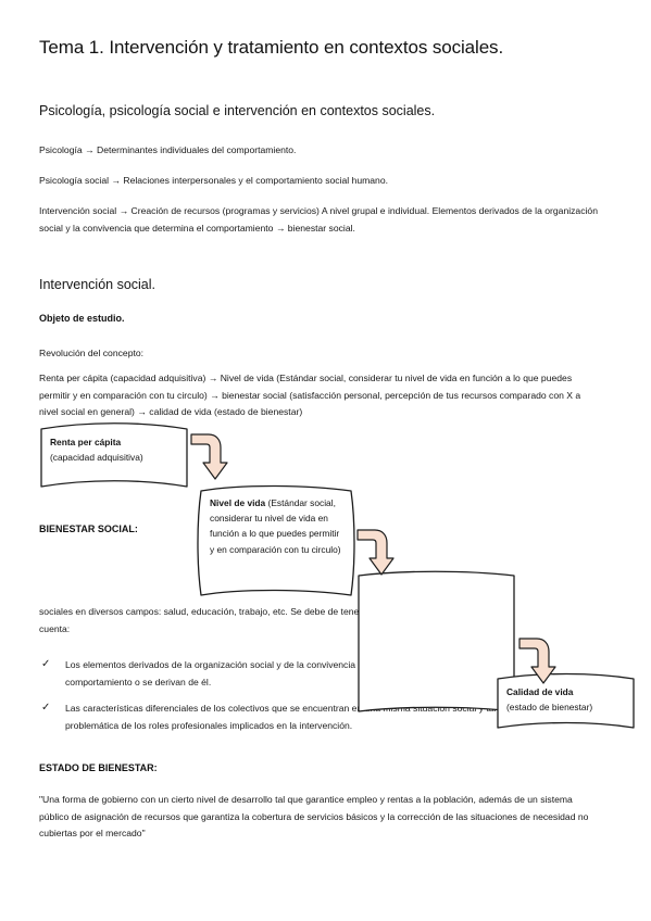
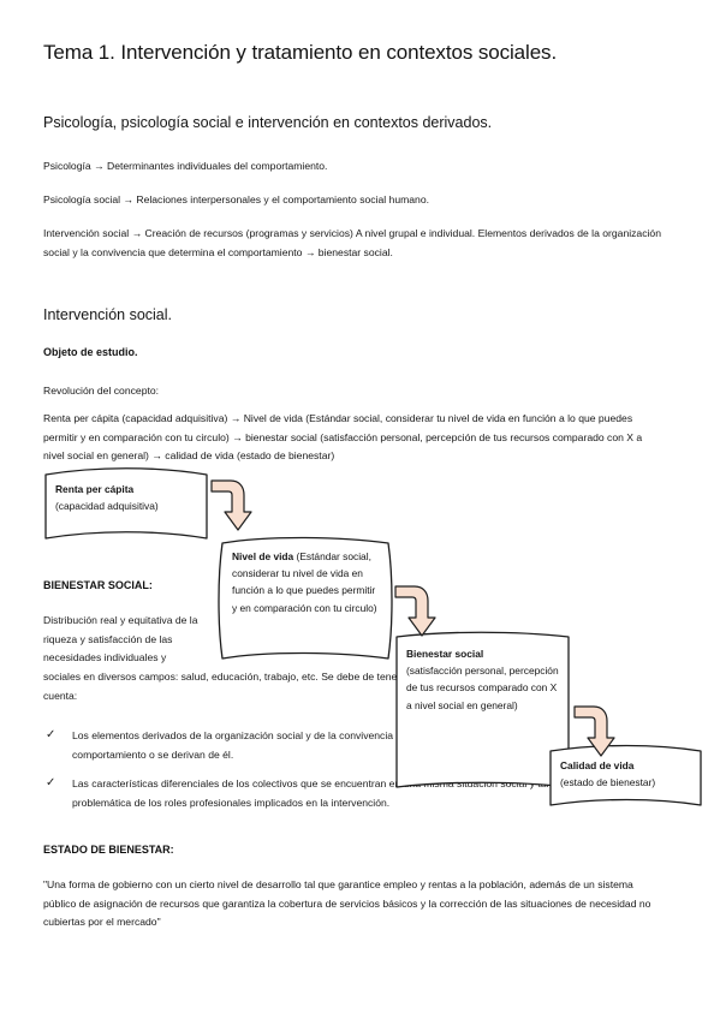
  Tema 1. Intervención y tratamiento en contextos sociales.
- Psicología, psicología social e intervención en contextos sociales.
+ Psicología, psicología social e intervención en contextos derivados.
  Psicología → Determinantes individuales del comportamiento.
  Psicología social → Relaciones interpersonales y el comportamiento social humano.
  Intervención social → Creación de recursos (programas y servicios) A nivel grupal e individual. Elementos derivados de la organización social y la convivencia que determina el comportamiento → bienestar social.
  Intervención social.
  Objeto de estudio.
  Revolución del concepto:
  Renta per cápita (capacidad adquisitiva) → Nivel de vida (Estándar social, considerar tu nivel de vida en función a lo que puedes permitir y en comparación con tu circulo) → bienestar social (satisfacción personal, percepción de tus recursos comparado con X a nivel social en general) → calidad de vida (estado de bienestar)
  BIENESTAR SOCIAL:
+ Distribución real y equitativa de la riqueza y satisfacción de las necesidades individuales y
  sociales en diversos campos: salud, educación, trabajo, etc. Se debe de tene cuenta:
  ✓
  Los elementos derivados de la organización social y de la convivencia comportamiento o se derivan de él.
  ✓
  Las características diferenciales de los colectivos que se encuentran euación problemática de los roles profesionales implicados en la intervención.
  ESTADO DE BIENESTAR:
  "Una forma de gobierno con un cierto nivel de desarrollo tal que garantice empleo y rentas a la población, además de un sistema público de asignación de recursos que garantiza la cobertura de servicios básicos y la corrección de las situaciones de necesidad no cubiertas por el mercado"
  Renta per cápita
  (capacidad adquisitiva)
  Nivel de vida (Estándar social, considerar tu nivel de vida en función a lo que puedes permitir y en comparación con tu circulo)
+ Bienestar social
+ (satisfacción personal, percepción de tus recursos comparado con X a nivel social en general)
  Calidad de vida
  (estado de bienestar)
